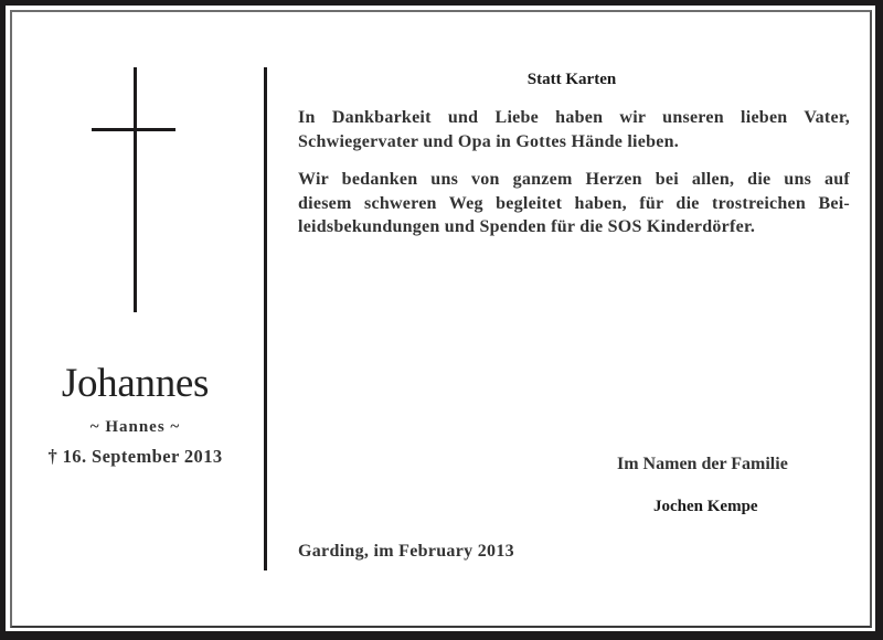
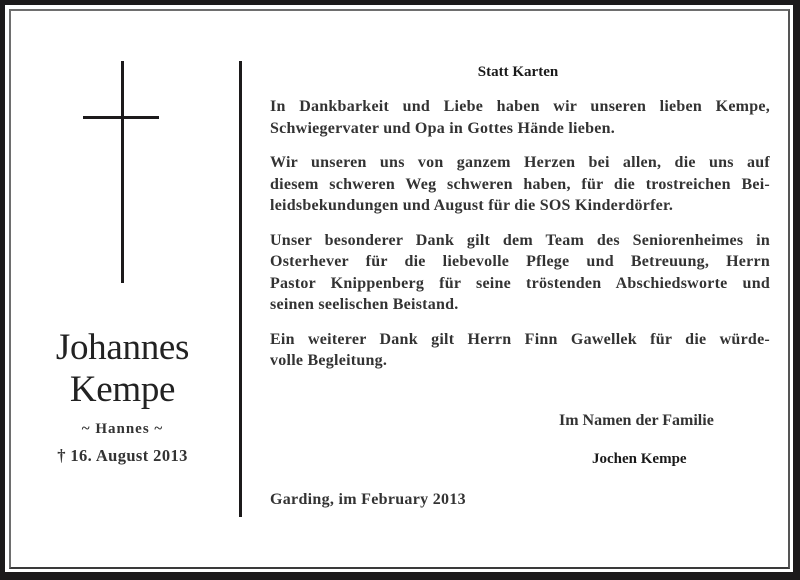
  Johannes
+ Kempe
  ~ Hannes ~
- † 16. September 2013
+ † 16. August 2013
  Statt Karten
- In Dankbarkeit und Liebe haben wir unseren lieben Vater,
+ In Dankbarkeit und Liebe haben wir unseren lieben Kempe,
  Schwiegervater und Opa in Gottes Hände lieben.
- Wir bedanken uns von ganzem Herzen bei allen, die uns auf
+ Wir unseren uns von ganzem Herzen bei allen, die uns auf
- diesem schweren Weg begleitet haben, für die trostreichen Bei-
+ diesem schweren Weg schweren haben, für die trostreichen Bei-
- leidsbekundungen und Spenden für die SOS Kinderdörfer.
+ leidsbekundungen und August für die SOS Kinderdörfer.
+ Unser besonderer Dank gilt dem Team des Seniorenheimes in
+ Osterhever für die liebevolle Pflege und Betreuung, Herrn
+ Pastor Knippenberg für seine tröstenden Abschiedsworte und
+ seinen seelischen Beistand.
+ Ein weiterer Dank gilt Herrn Finn Gawellek für die würde-
+ volle Begleitung.
  Im Namen der Familie
  Jochen Kempe
  Garding, im February 2013
